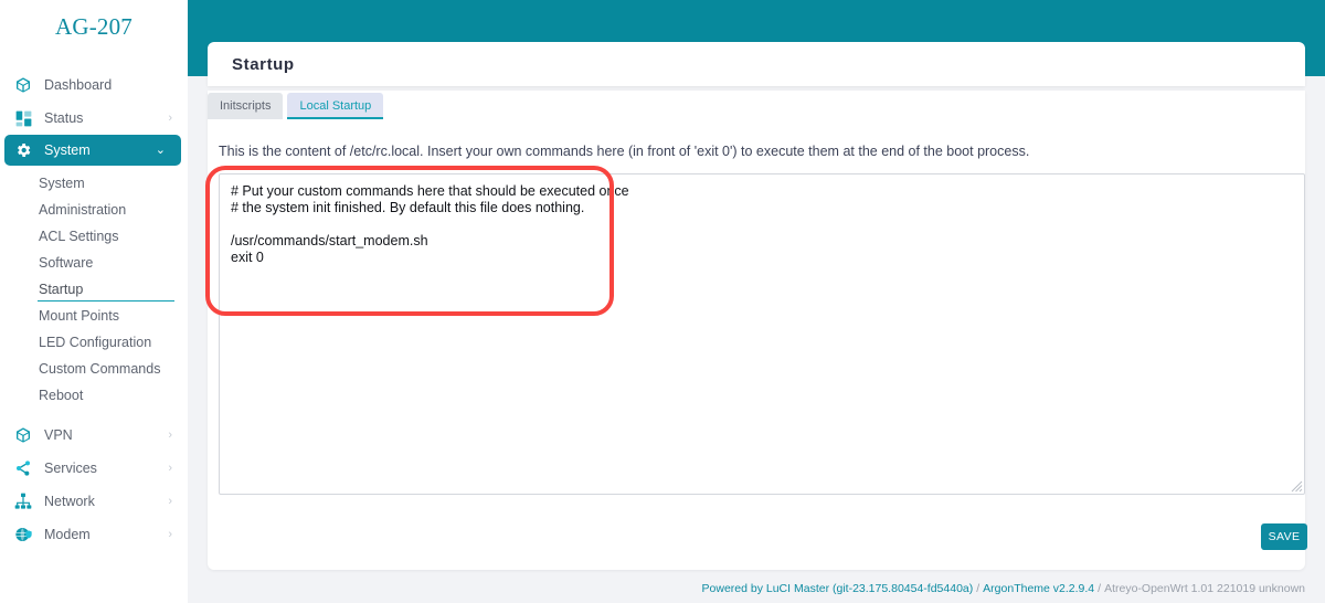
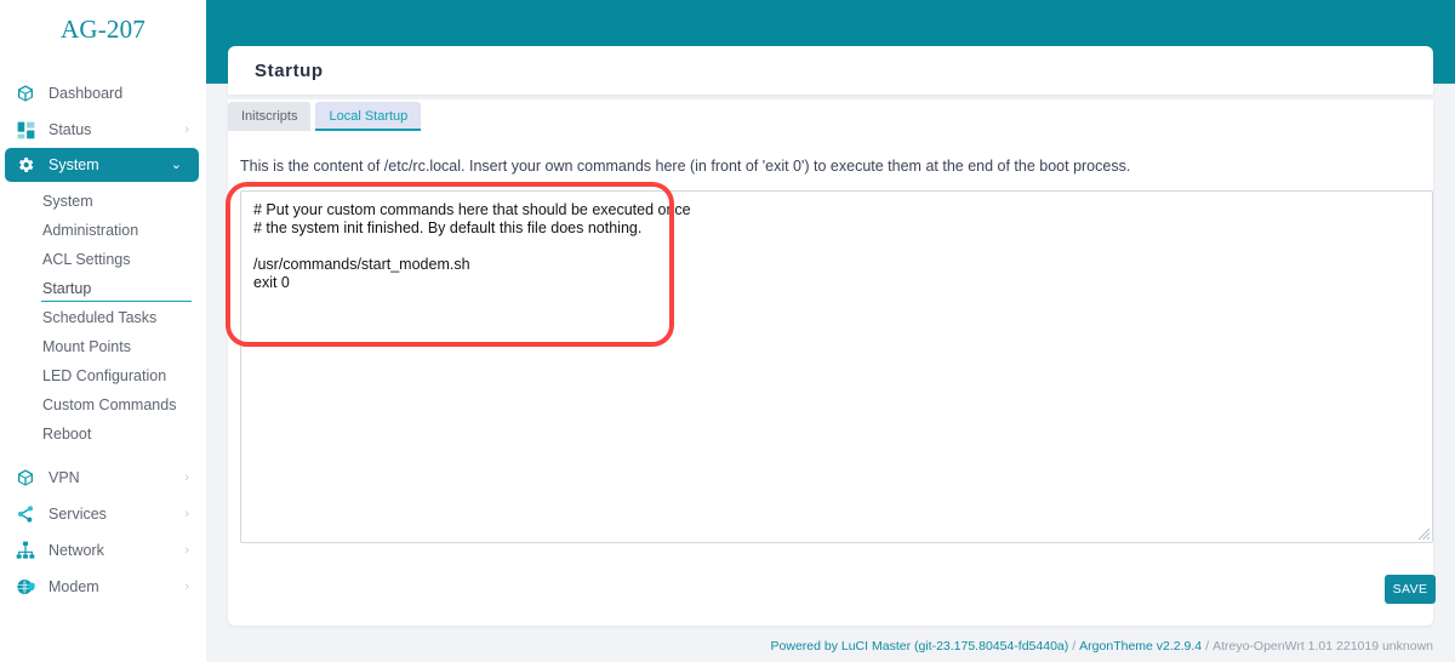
  AG-207
  Dashboard
  Status
  ›
  System
  ⌄
  System
  Administration
  ACL Settings
- Software
  Startup
+ Scheduled Tasks
  Mount Points
  LED Configuration
  Custom Commands
  Reboot
  VPN
  ›
  Services
  ›
  Network
  ›
  Modem
  ›
  Startup
  Initscripts
  Local Startup
  This is the content of /etc/rc.local. Insert your own commands here (in front of 'exit 0') to execute them at the end of the boot process.
  # Put your custom commands here that should be executed once
  # the system init finished. By default this file does nothing.
  /usr/commands/start_modem.sh
  exit 0
  SAVE
  Powered by LuCI Master (git-23.175.80454-fd5440a)
  /
  ArgonTheme v2.2.9.4
  /
  Atreyo-OpenWrt 1.01 221019 unknown
